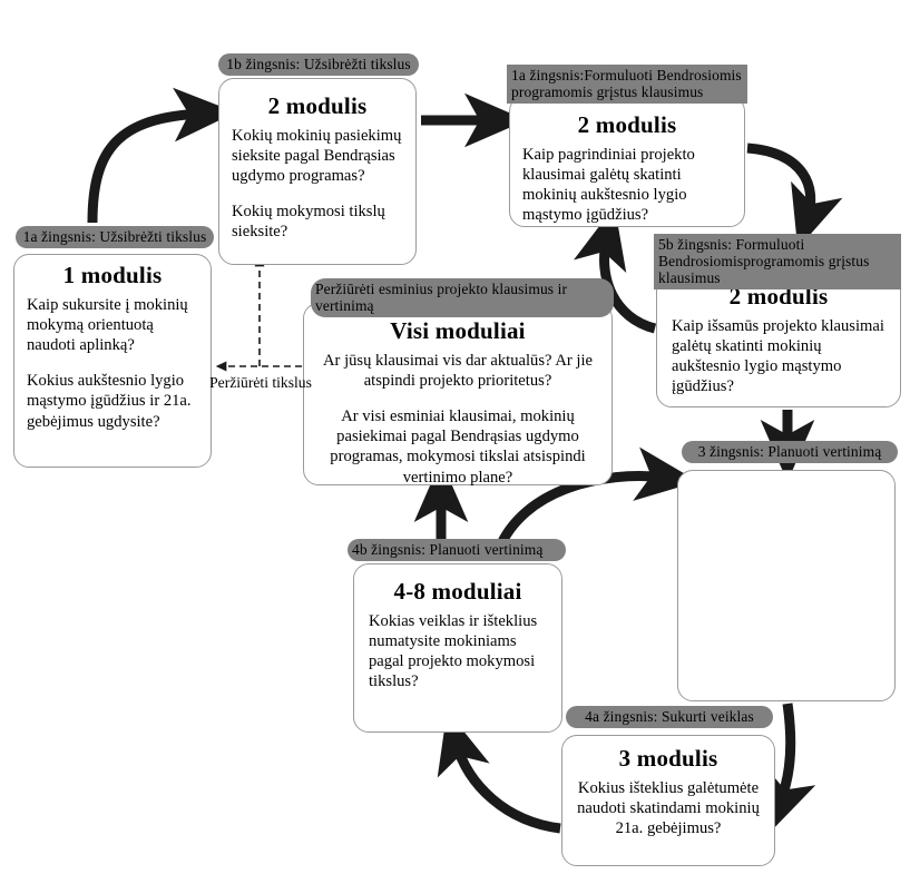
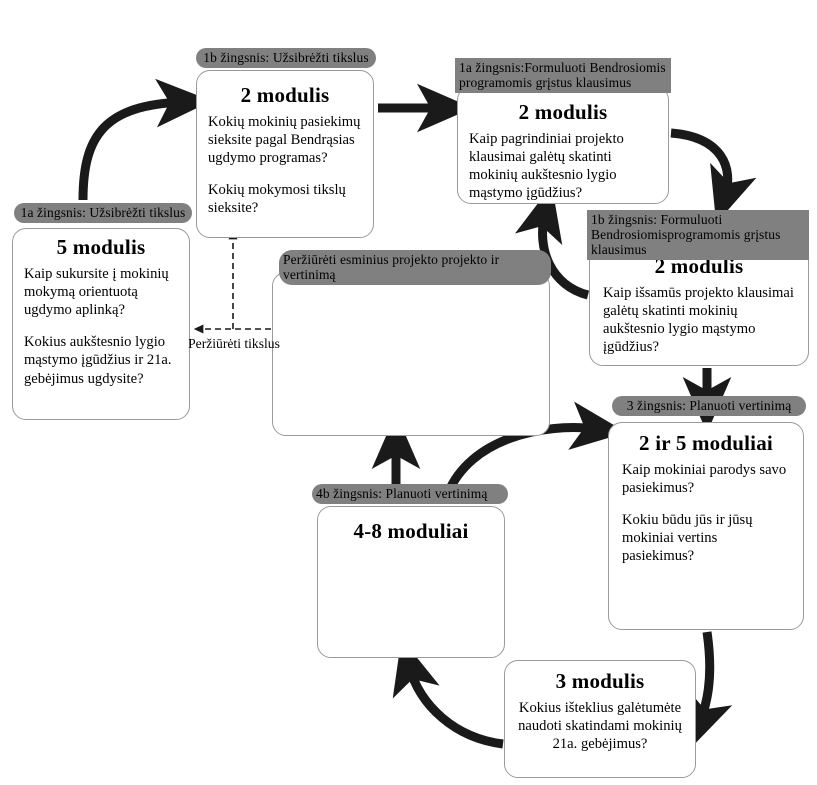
  1a žingsnis: Užsibrėžti tikslus
- 1 modulis
+ 5 modulis
- Kaip sukursite į mokinių mokymą orientuotą naudoti aplinką?
+ Kaip sukursite į mokinių mokymą orientuotą ugdymo aplinką?
  Kokius aukštesnio lygio mąstymo įgūdžius ir 21a. gebėjimus ugdysite?
  1b žingsnis: Užsibrėžti tikslus
  2 modulis
  Kokių mokinių pasiekimų sieksite pagal Bendrąsias ugdymo programas?
  Kokių mokymosi tikslų sieksite?
  1a žingsnis:Formuluoti Bendrosiomis programomis grįstus klausimus
  2 modulis
  Kaip pagrindiniai projekto klausimai galėtų skatinti mokinių aukštesnio lygio mąstymo įgūdžius?
- 5b žingsnis: Formuluoti Bendrosiomisprogramomis grįstus klausimus
+ 1b žingsnis: Formuluoti Bendrosiomisprogramomis grįstus klausimus
  2 modulis
  Kaip išsamūs projekto klausimai galėtų skatinti mokinių aukštesnio lygio mąstymo įgūdžius?
- Peržiūrėti esminius projekto klausimus ir vertinimą
+ Peržiūrėti esminius projekto projekto ir vertinimą
- Visi moduliai
- Ar jūsų klausimai vis dar aktualūs? Ar jie atspindi projekto prioritetus?
- Ar visi esminiai klausimai, mokinių pasiekimai pagal Bendrąsias ugdymo programas, mokymosi tikslai atsispindi vertinimo plane?
  3 žingsnis: Planuoti vertinimą
+ 2 ir 5 moduliai
+ Kaip mokiniai parodys savo pasiekimus?
+ Kokiu būdu jūs ir jūsų mokiniai vertins pasiekimus?
  4b žingsnis: Planuoti vertinimą
  4-8 moduliai
- Kokias veiklas ir išteklius numatysite mokiniams pagal projekto mokymosi tikslus?
- 4a žingsnis: Sukurti veiklas
  3 modulis
  Kokius išteklius galėtumėte naudoti skatindami mokinių 21a. gebėjimus?
  Peržiūrėti tikslus
